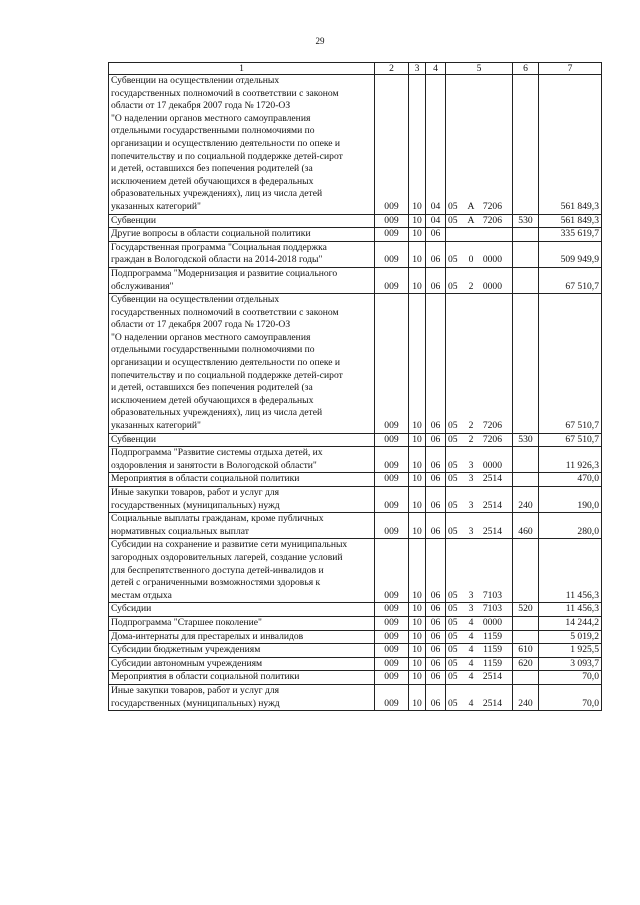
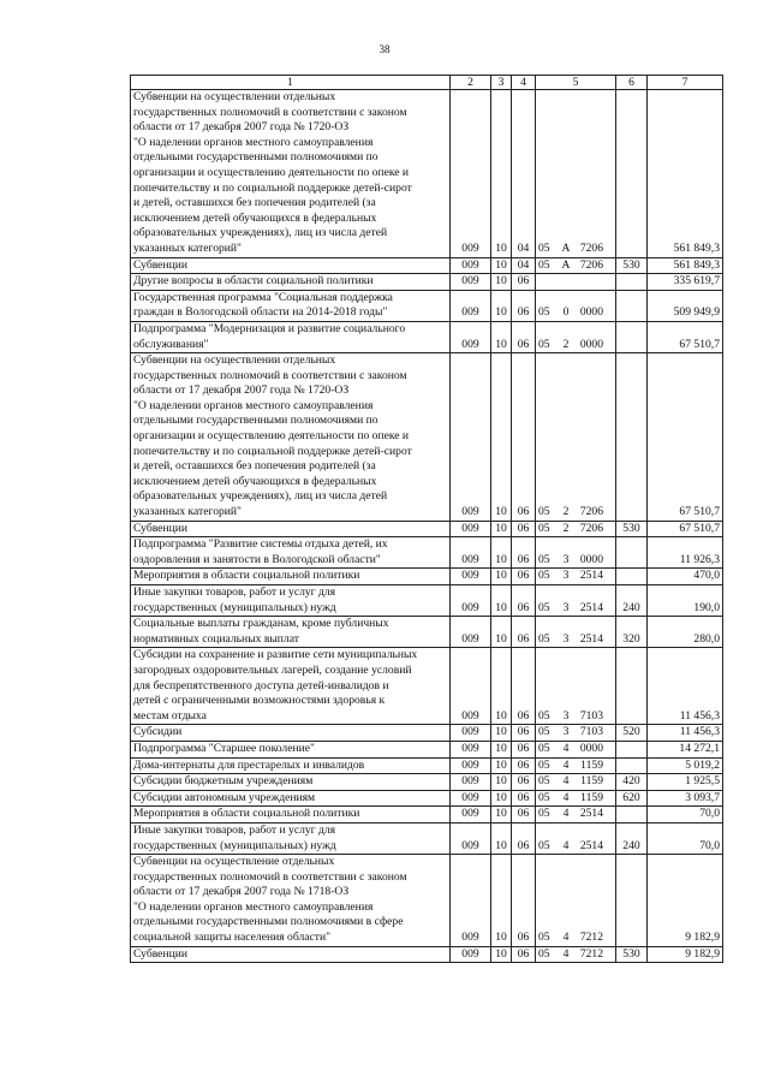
- 29
+ 38
  1	2	3	4	5	6	7
  Субвенции на осуществлении отдельных государственных полномочий в соответствии с законом области от 17 декабря 2007 года № 1720-ОЗ "О наделении органов местного самоуправления отдельными государственными полномочиями по организации и осуществлению деятельности по опеке и попечительству и по социальной поддержке детей-сирот и детей, оставшихся без попечения родителей (за исключением детей обучающихся в федеральных образовательных учреждениях), лиц из числа детей указанных категорий"	009	10	04	05 А 7206		561 849,3
  Субвенции	009	10	04	05 А 7206	530	561 849,3
  Другие вопросы в области социальной политики	009	10	06			335 619,7
  Государственная программа "Социальная поддержка граждан в Вологодской области на 2014-2018 годы"	009	10	06	05 0 0000		509 949,9
  Подпрограмма "Модернизация и развитие социального обслуживания"	009	10	06	05 2 0000		67 510,7
  Субвенции на осуществлении отдельных государственных полномочий в соответствии с законом области от 17 декабря 2007 года № 1720-ОЗ "О наделении органов местного самоуправления отдельными государственными полномочиями по организации и осуществлению деятельности по опеке и попечительству и по социальной поддержке детей-сирот и детей, оставшихся без попечения родителей (за исключением детей обучающихся в федеральных образовательных учреждениях), лиц из числа детей указанных категорий"	009	10	06	05 2 7206		67 510,7
  Субвенции	009	10	06	05 2 7206	530	67 510,7
  Подпрограмма "Развитие системы отдыха детей, их оздоровления и занятости в Вологодской области"	009	10	06	05 3 0000		11 926,3
  Мероприятия в области социальной политики	009	10	06	05 3 2514		470,0
  Иные закупки товаров, работ и услуг для государственных (муниципальных) нужд	009	10	06	05 3 2514	240	190,0
- Социальные выплаты гражданам, кроме публичных нормативных социальных выплат	009	10	06	05 3 2514	460	280,0
+ Социальные выплаты гражданам, кроме публичных нормативных социальных выплат	009	10	06	05 3 2514	320	280,0
  Субсидии на сохранение и развитие сети муниципальных загородных оздоровительных лагерей, создание условий для беспрепятственного доступа детей-инвалидов и детей с ограниченными возможностями здоровья к местам отдыха	009	10	06	05 3 7103		11 456,3
  Субсидии	009	10	06	05 3 7103	520	11 456,3
- Подпрограмма "Старшее поколение"	009	10	06	05 4 0000		14 244,2
+ Подпрограмма "Старшее поколение"	009	10	06	05 4 0000		14 272,1
  Дома-интернаты для престарелых и инвалидов	009	10	06	05 4 1159		5 019,2
- Субсидии бюджетным учреждениям	009	10	06	05 4 1159	610	1 925,5
+ Субсидии бюджетным учреждениям	009	10	06	05 4 1159	420	1 925,5
  Субсидии автономным учреждениям	009	10	06	05 4 1159	620	3 093,7
  Мероприятия в области социальной политики	009	10	06	05 4 2514		70,0
  Иные закупки товаров, работ и услуг для государственных (муниципальных) нужд	009	10	06	05 4 2514	240	70,0
+ Субвенции на осуществление отдельных государственных полномочий в соответствии с законом области от 17 декабря 2007 года № 1718-ОЗ "О наделении органов местного самоуправления отдельными государственными полномочиями в сфере социальной защиты населения области"	009	10	06	05 4 7212		9 182,9
+ Субвенции	009	10	06	05 4 7212	530	9 182,9
